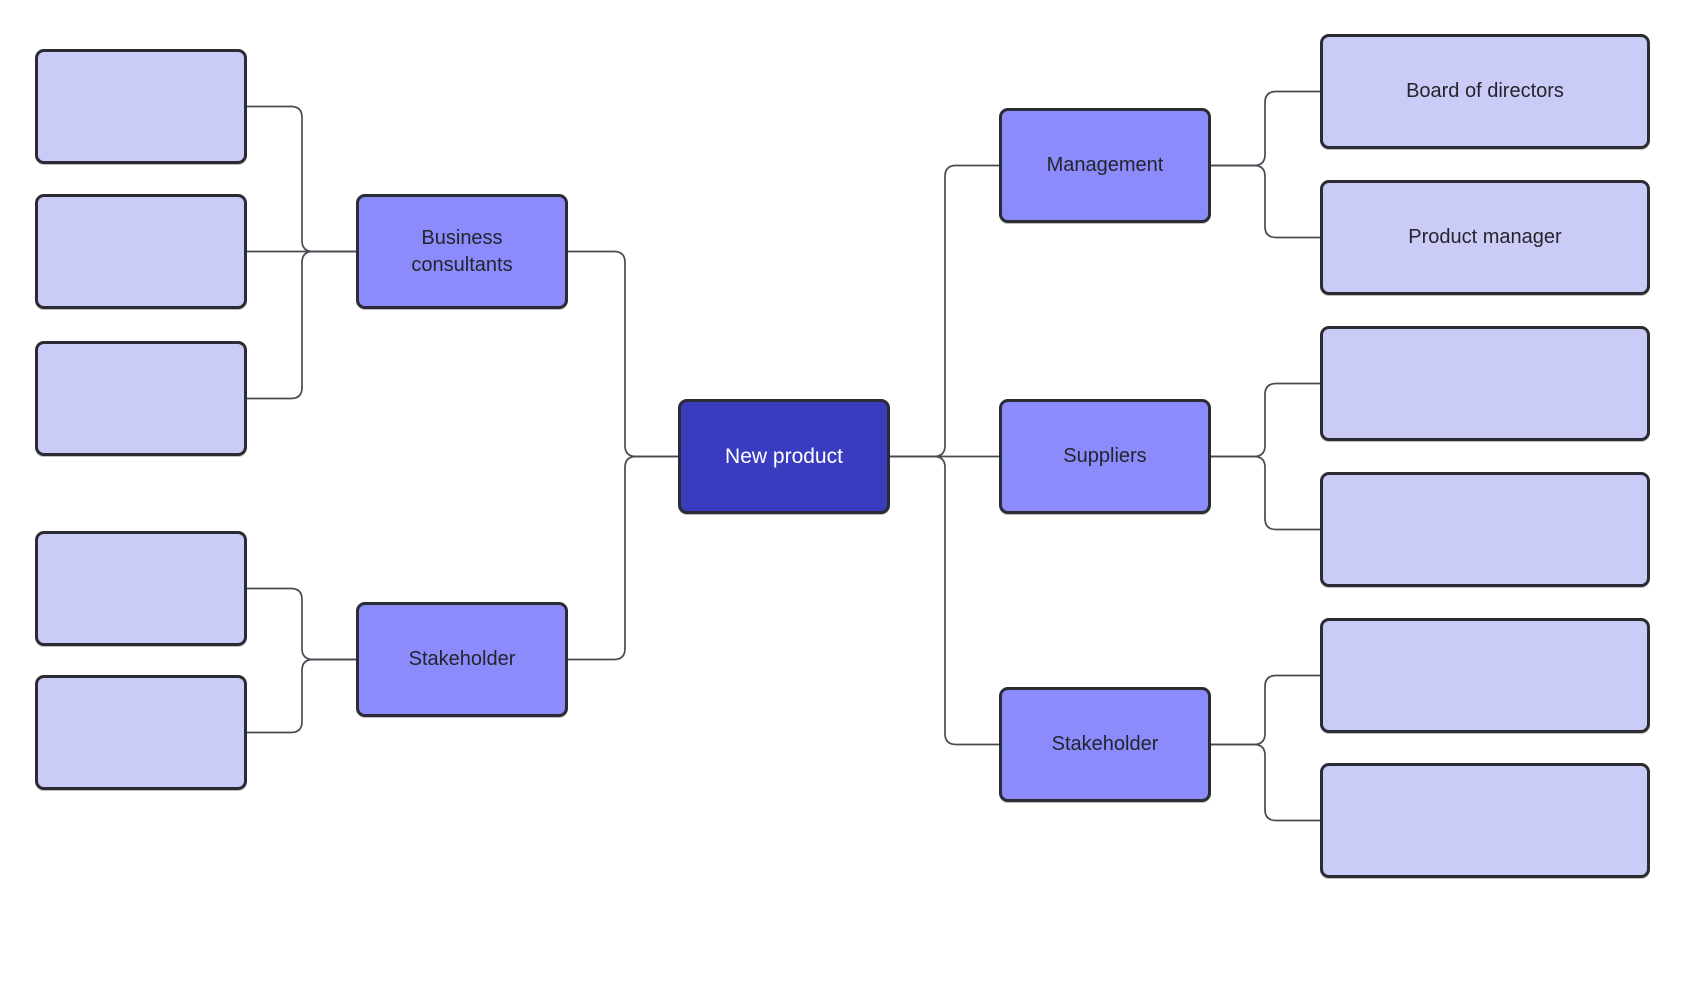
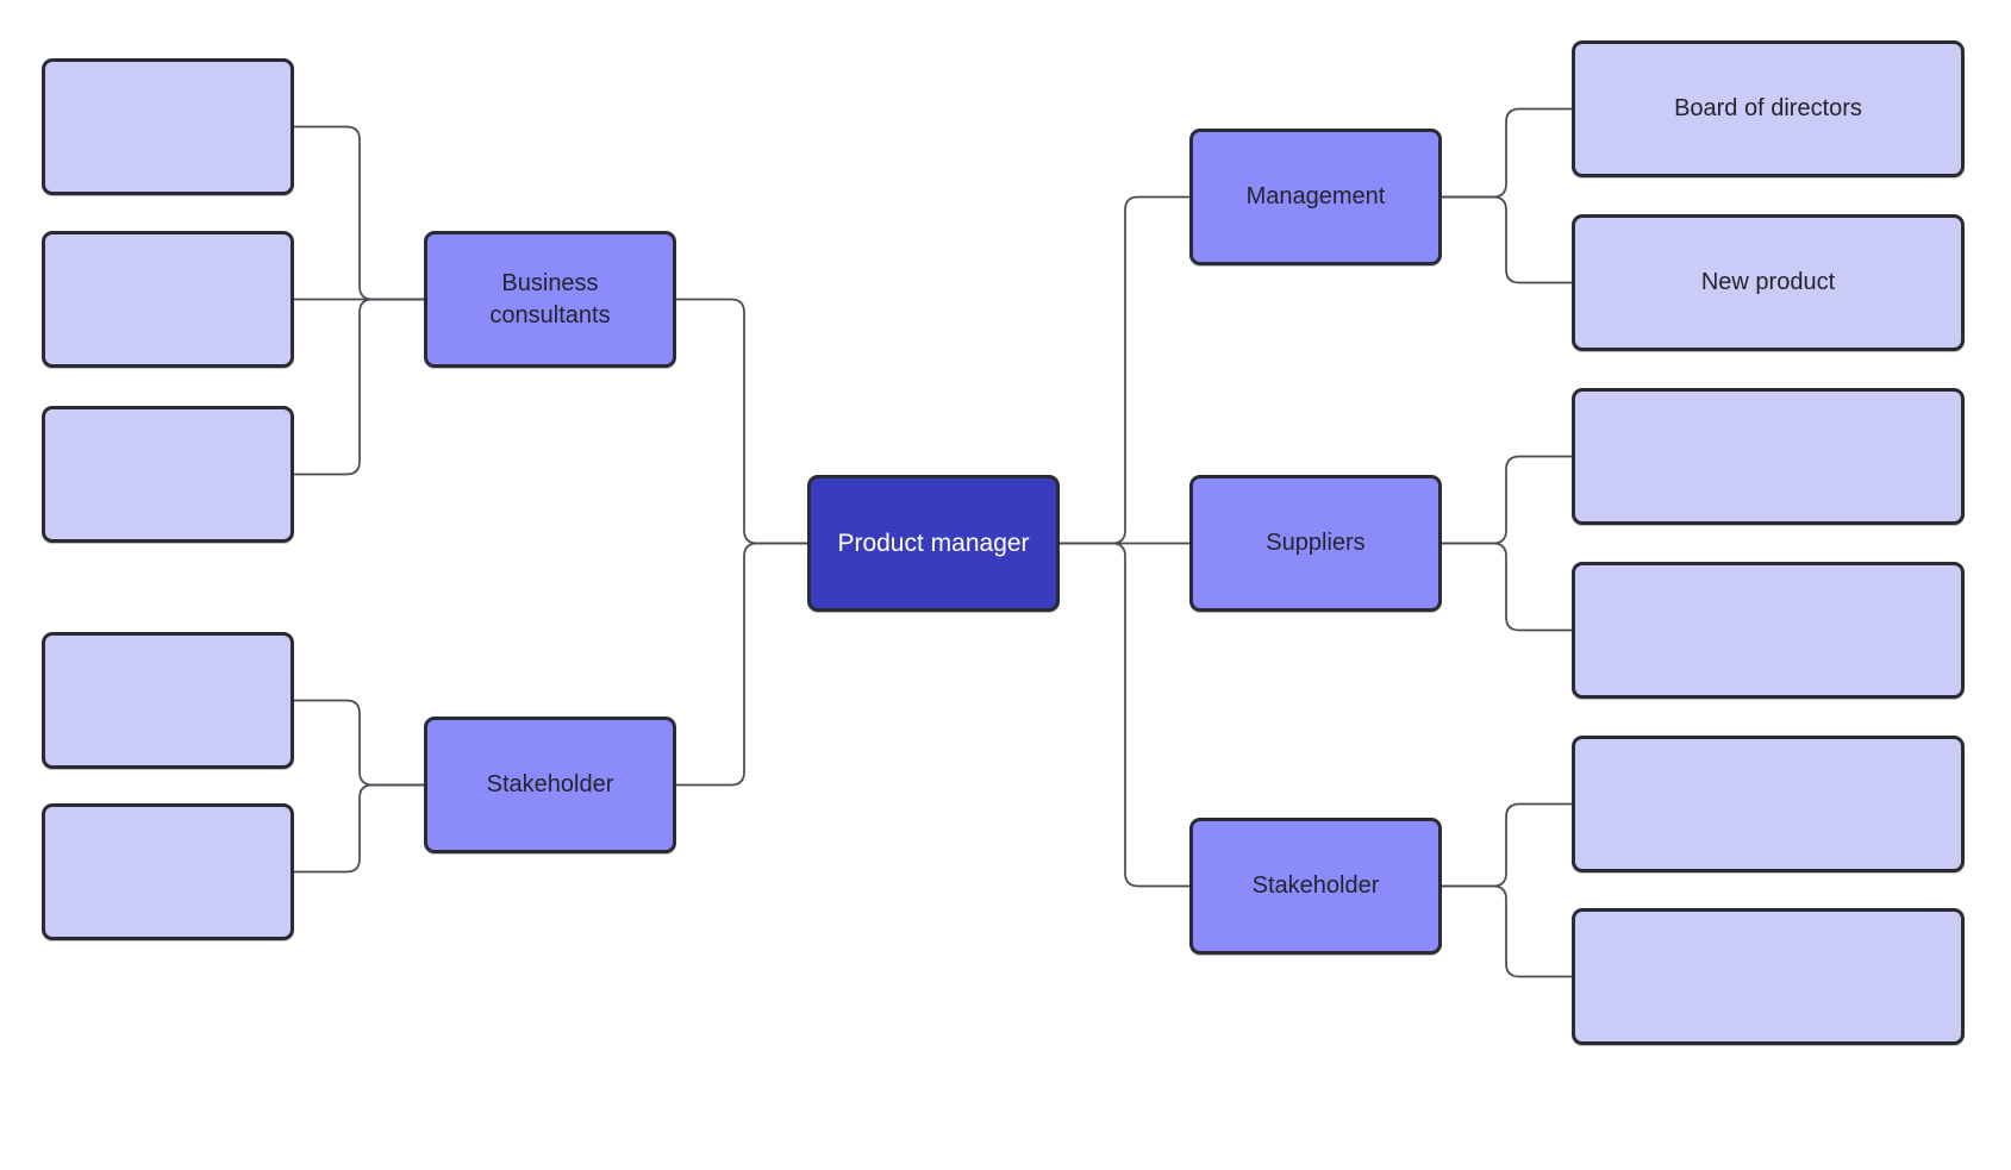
- New product
+ Product manager
  Business
  consultants
  Stakeholder
  Management
  Suppliers
  Stakeholder
  Board of directors
- Product manager
+ New product
